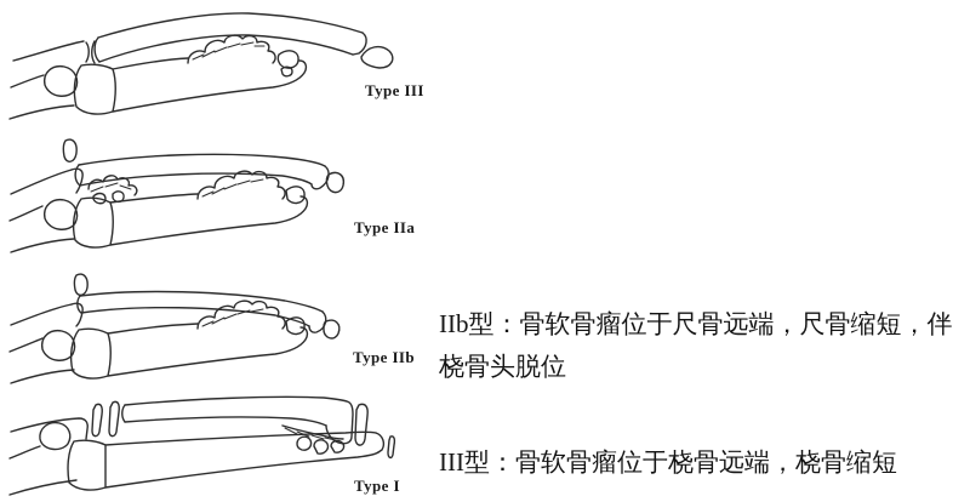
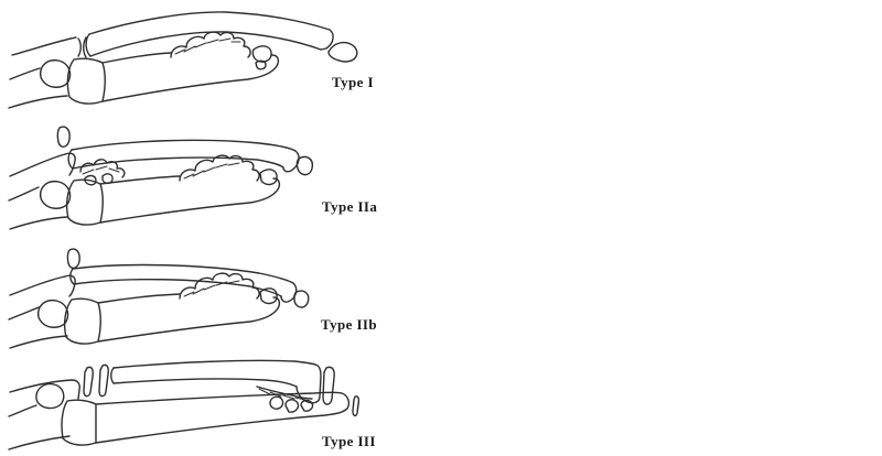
- Type III
+ Type I
  Type IIa
  Type IIb
- Type I
+ Type III
- IIb型：骨软骨瘤位于尺骨远端，尺骨缩短，伴
- 桡骨头脱位
- III型：骨软骨瘤位于桡骨远端，桡骨缩短
